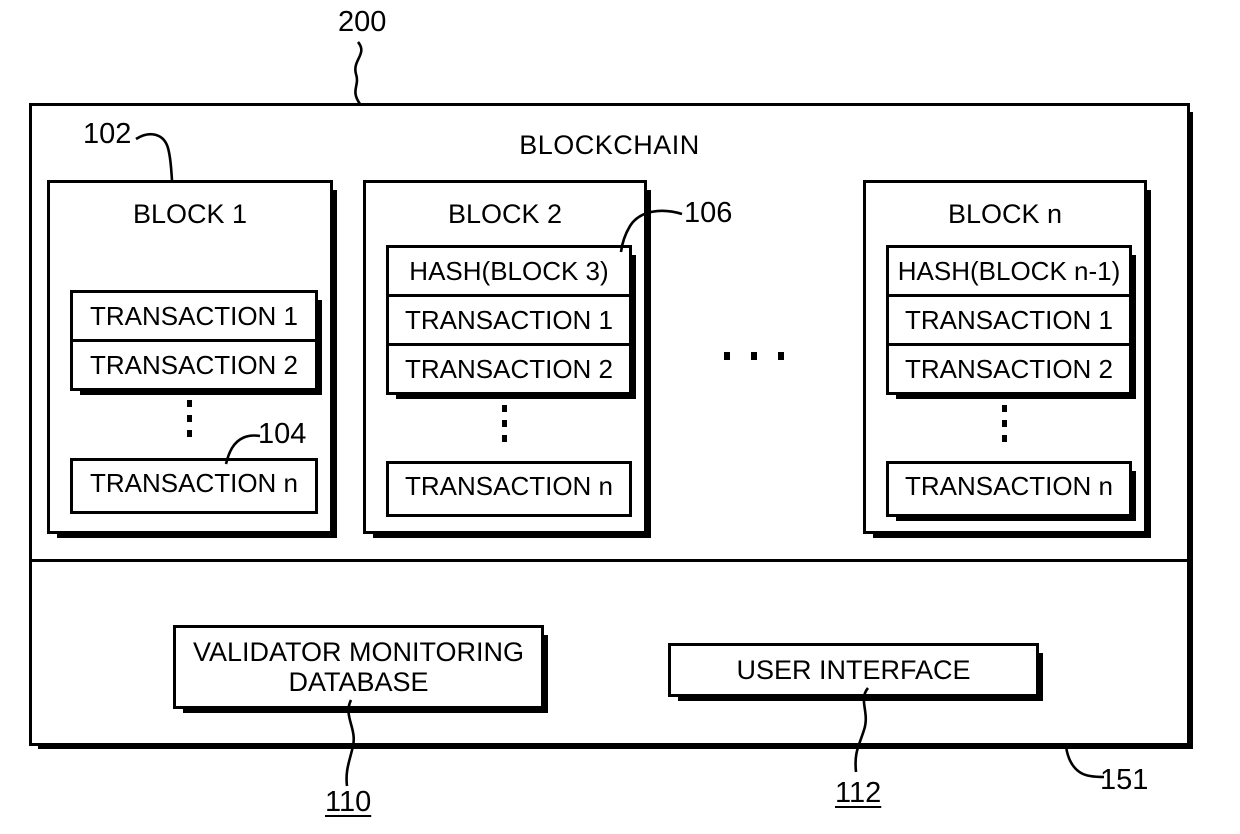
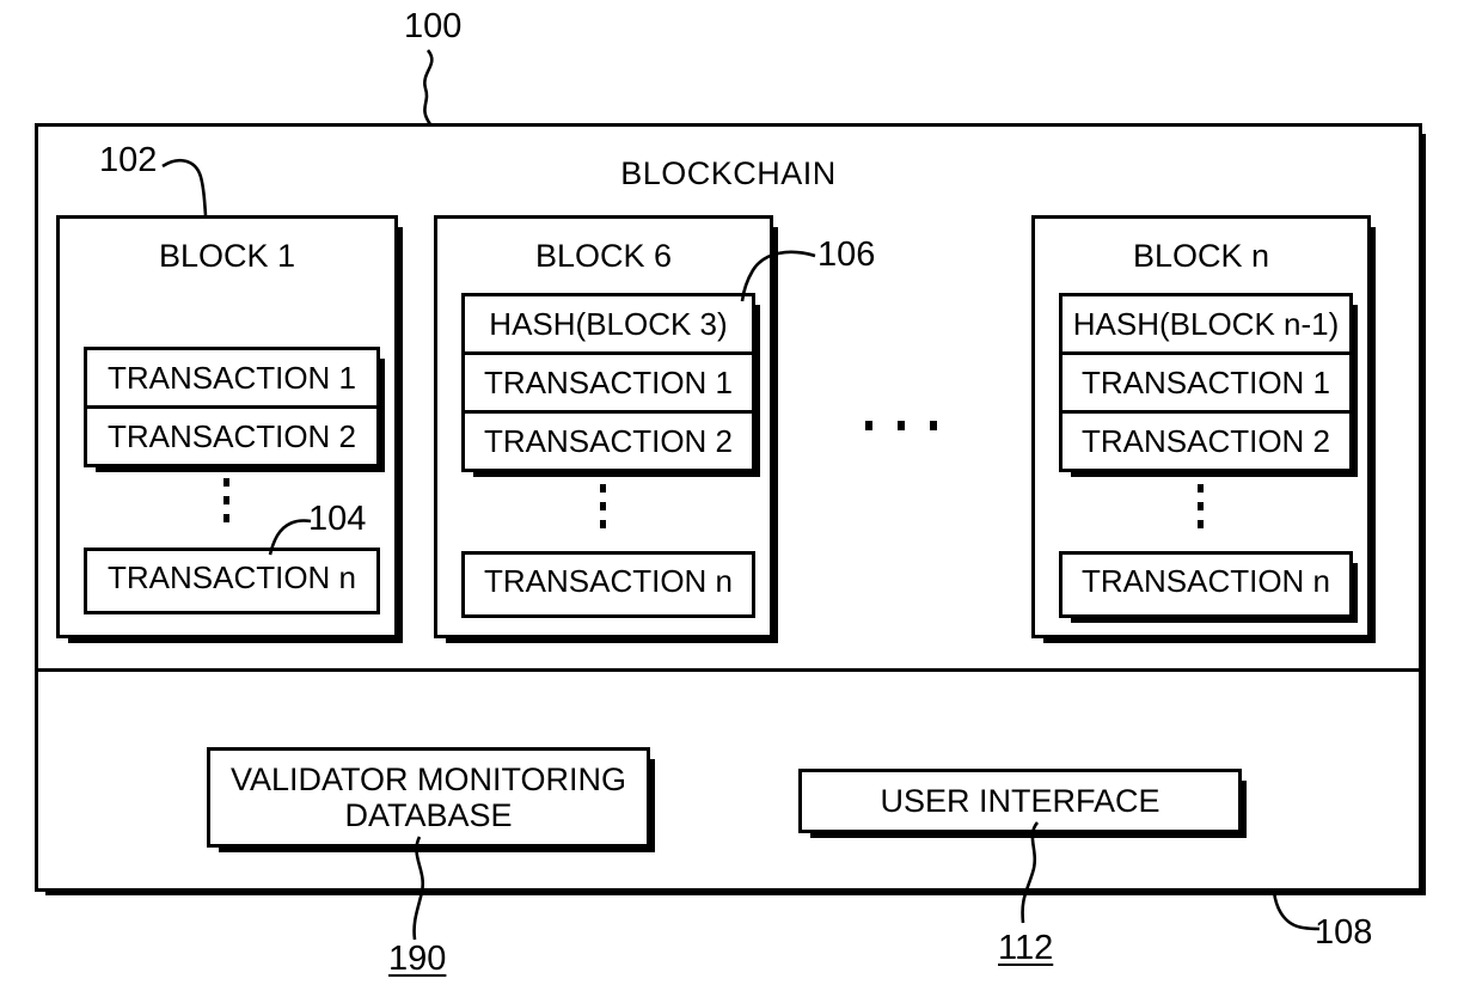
- 200
+ 100
  BLOCKCHAIN
  BLOCK 1
  TRANSACTION 1
  TRANSACTION 2
  TRANSACTION n
- BLOCK 2
+ BLOCK 6
  HASH(BLOCK 3)
  TRANSACTION 1
  TRANSACTION 2
  TRANSACTION n
  BLOCK n
  HASH(BLOCK n-1)
  TRANSACTION 1
  TRANSACTION 2
  TRANSACTION n
  VALIDATOR MONITORING
  DATABASE
  USER INTERFACE
  102
  104
  106
- 151
+ 108
- 110
+ 190
  112
